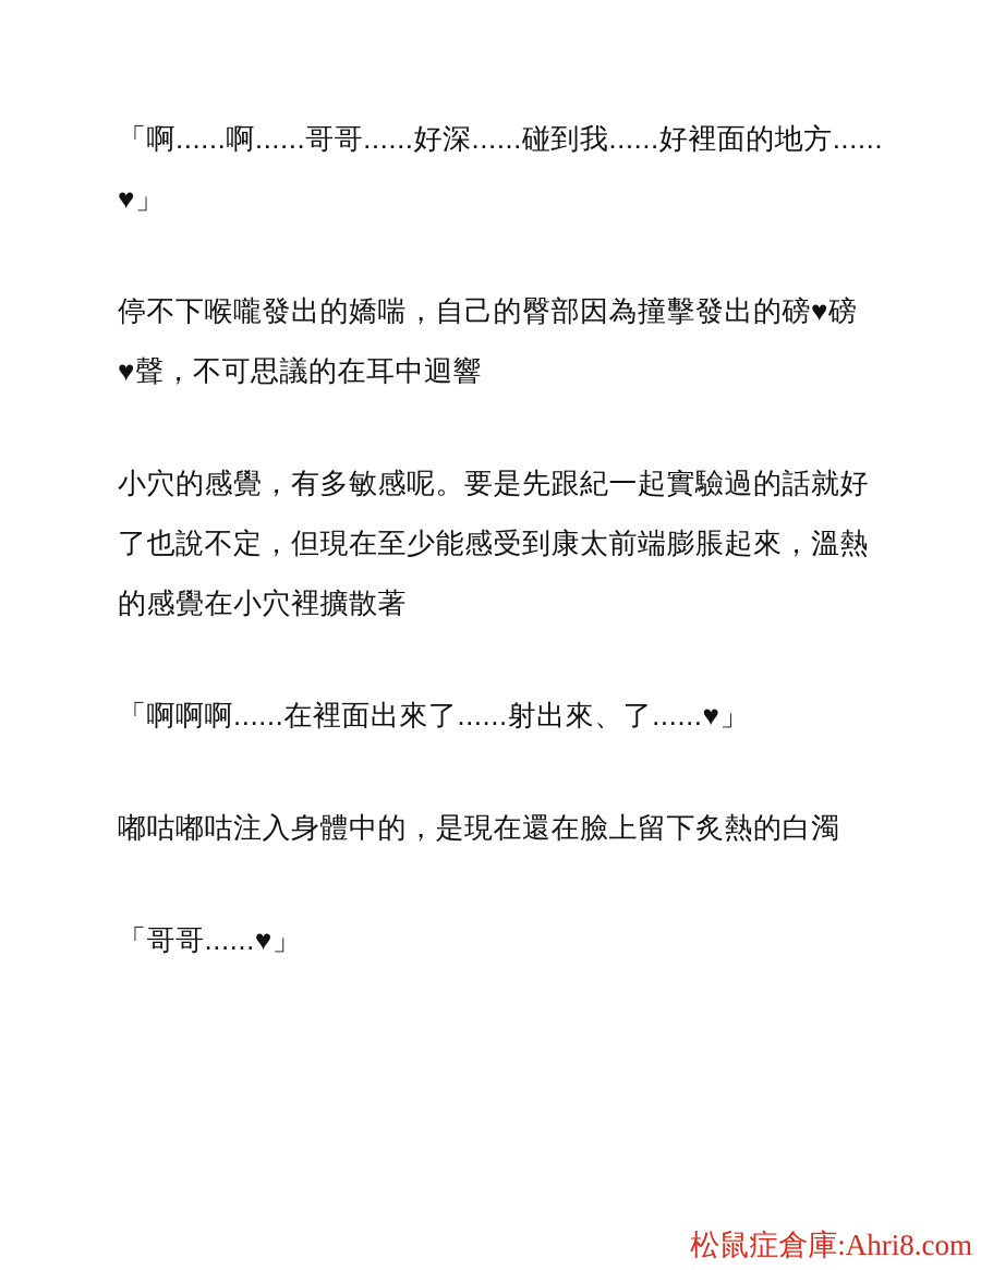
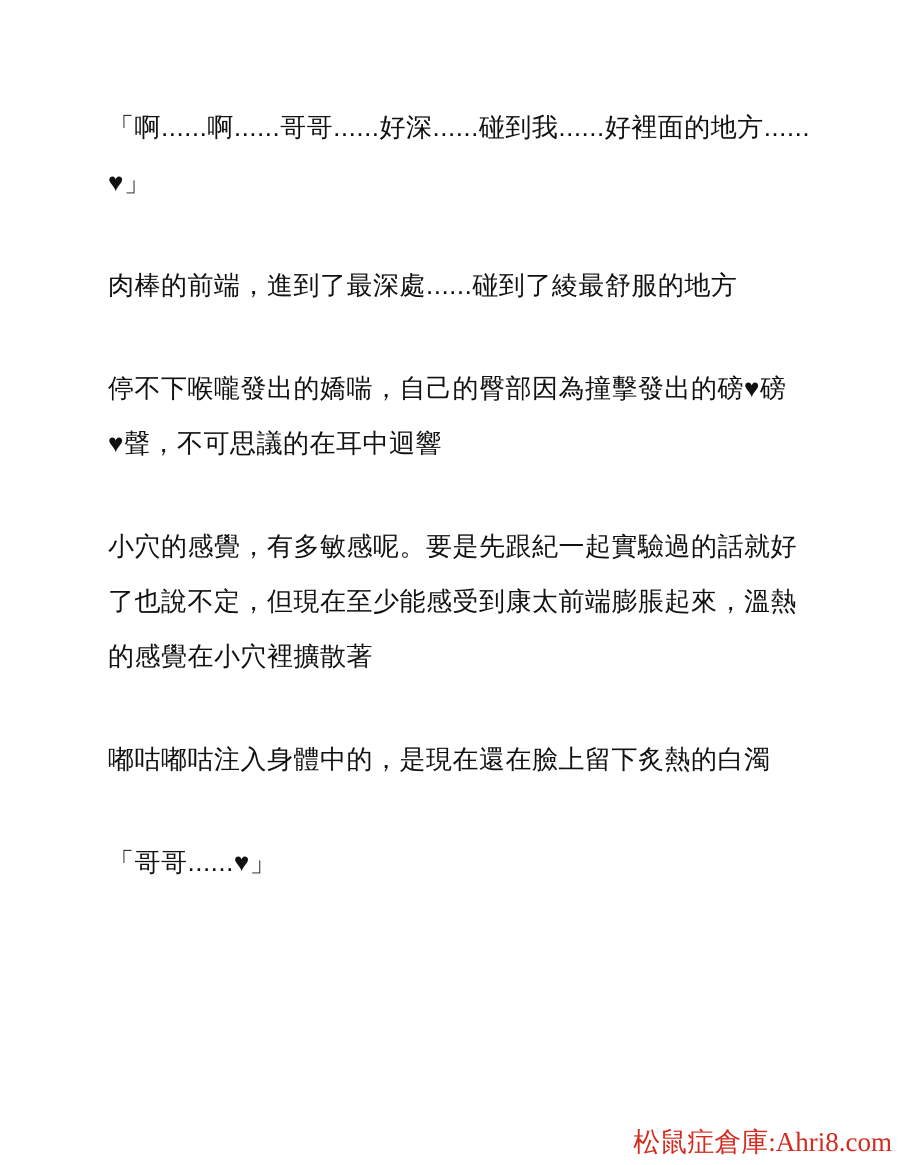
  「啊......啊......哥哥......好深......碰到我......好裡面的地方......
  ♥」
+ 肉棒的前端，進到了最深處......碰到了綾最舒服的地方
  停不下喉嚨發出的嬌喘，自己的臀部因為撞擊發出的磅♥磅
  ♥聲，不可思議的在耳中迴響
  小穴的感覺，有多敏感呢。要是先跟紀一起實驗過的話就好
  了也說不定，但現在至少能感受到康太前端膨脹起來，溫熱
  的感覺在小穴裡擴散著
- 「啊啊啊......在裡面出來了......射出來、了......♥」
  嘟咕嘟咕注入身體中的，是現在還在臉上留下炙熱的白濁
  「哥哥......♥」
  松鼠症倉庫:Ahri8.com
